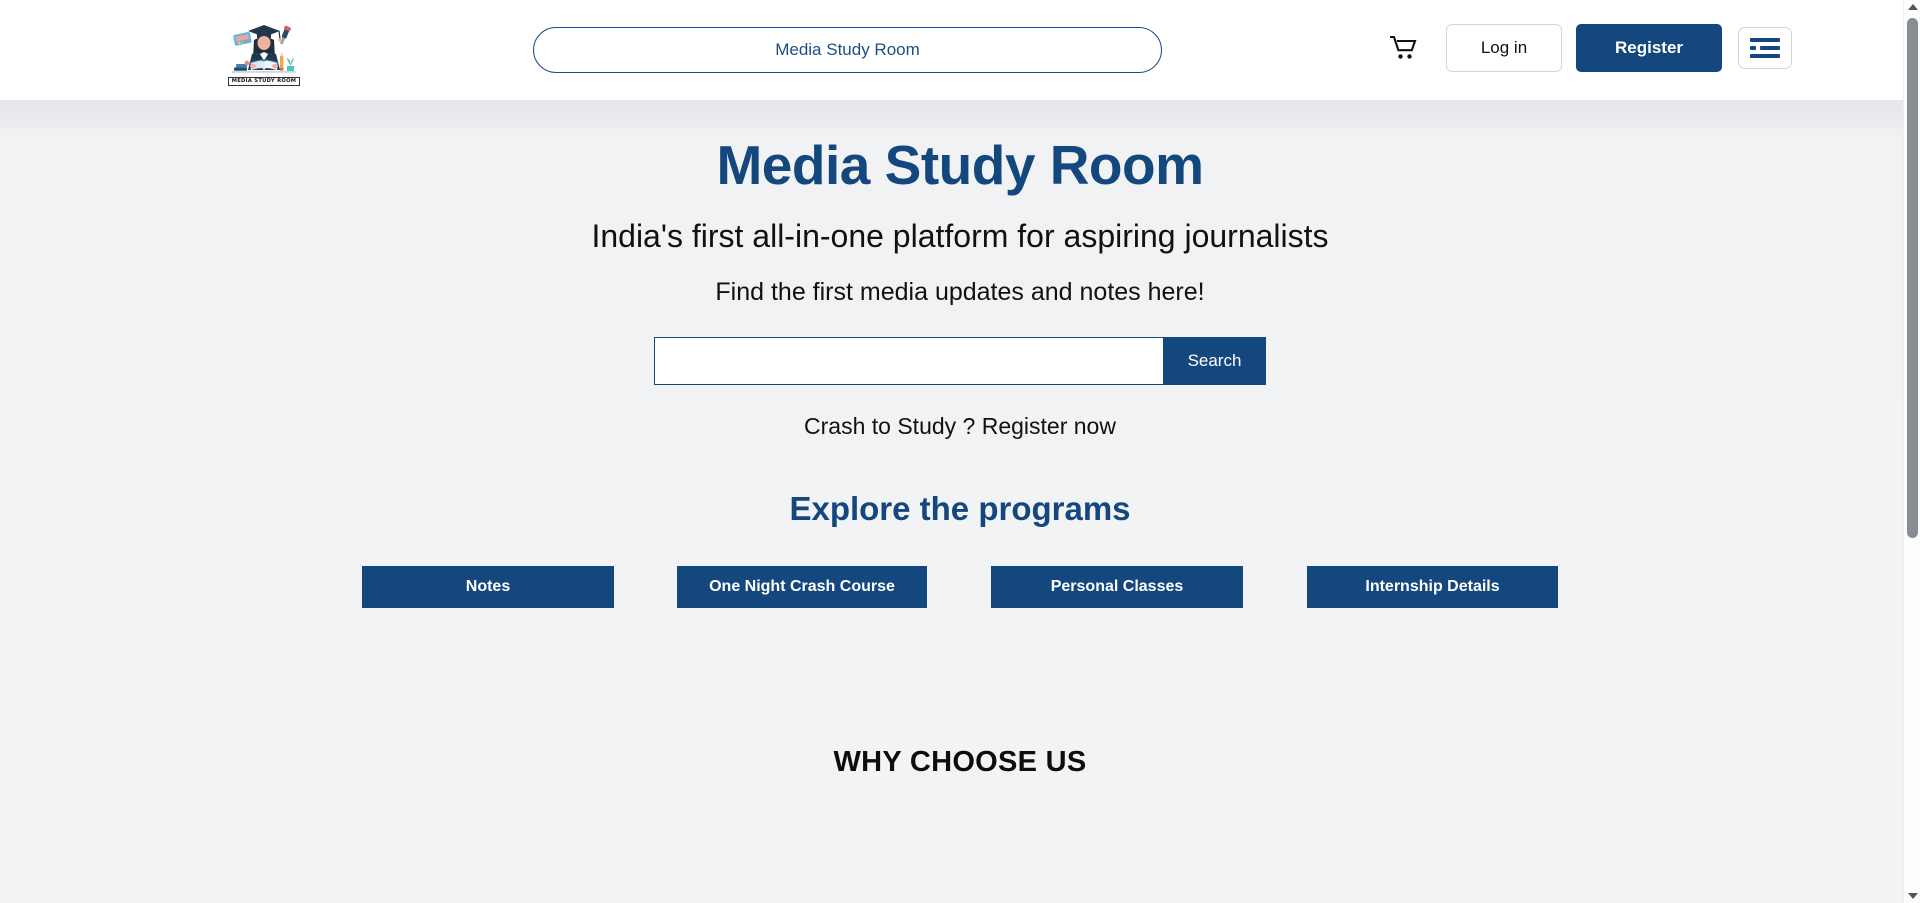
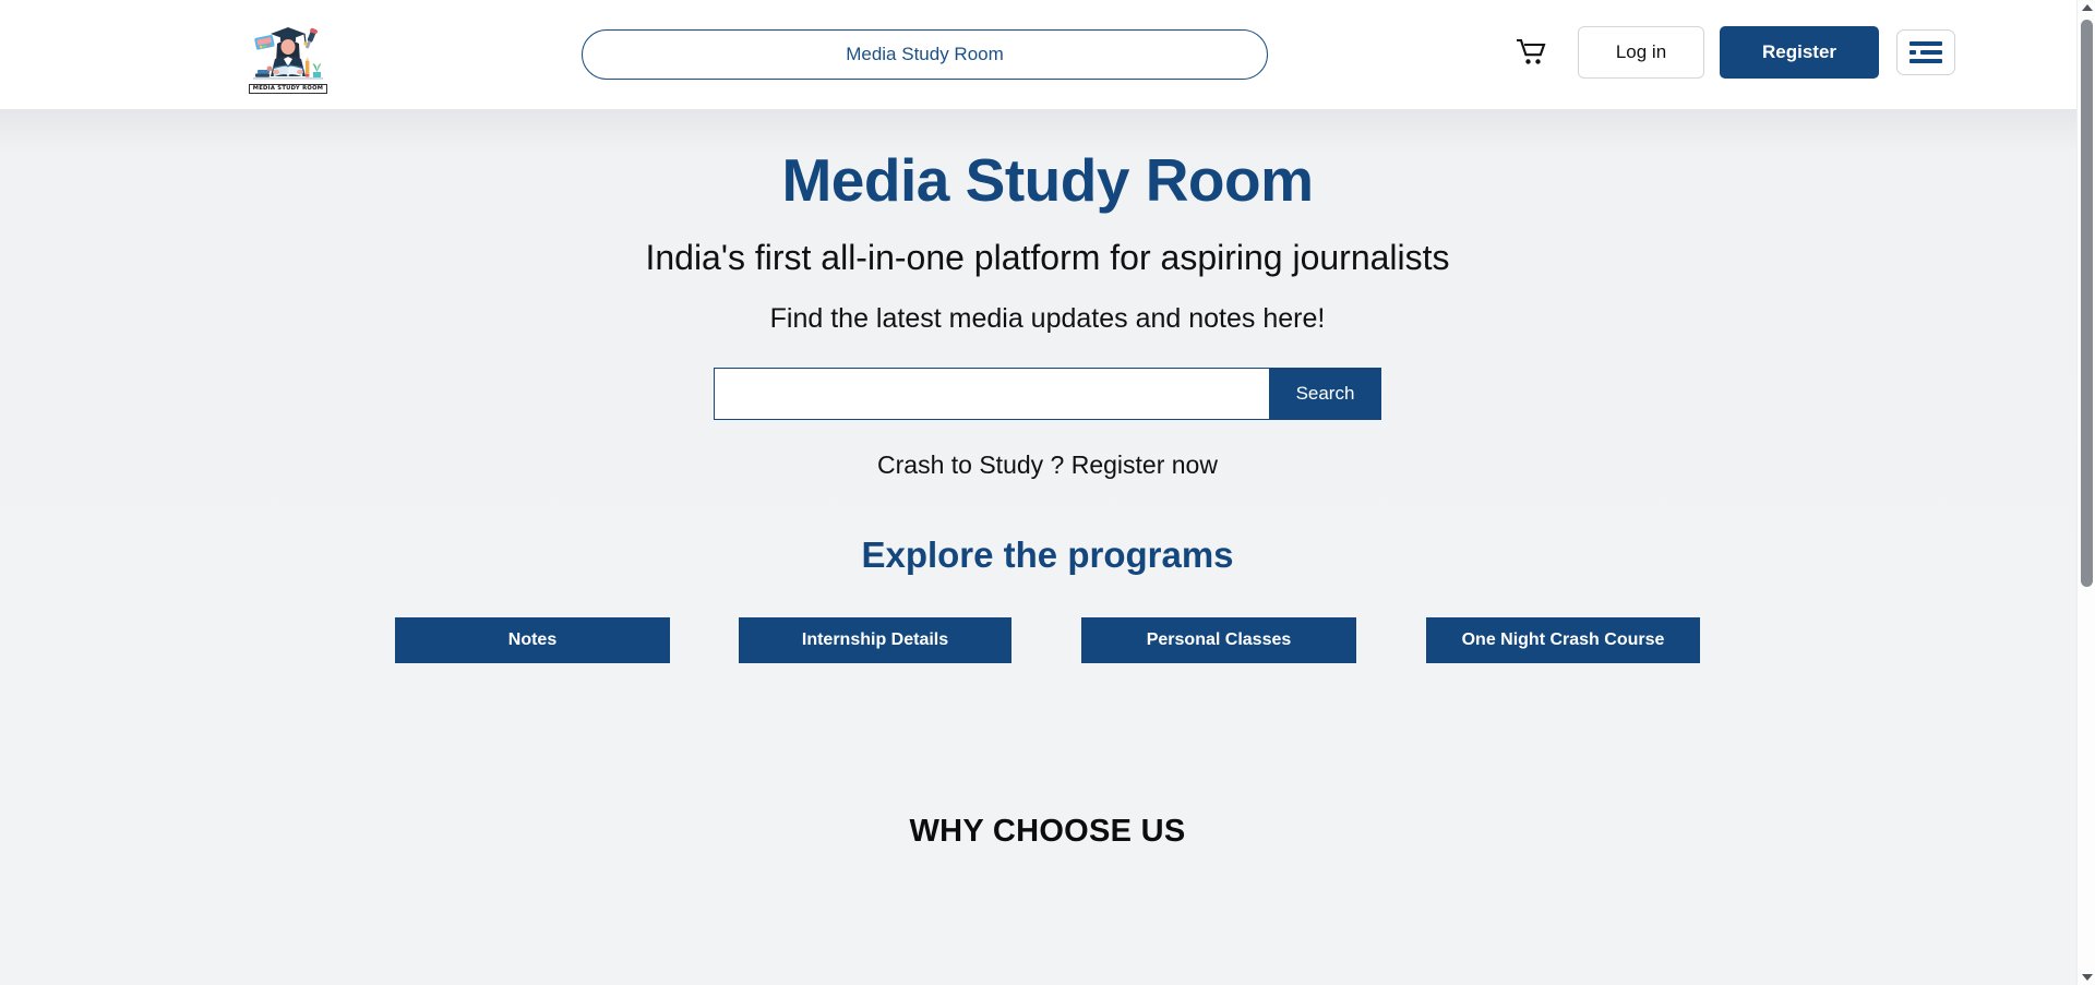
  Media Study Room
  Log in
  Register
  Media Study Room
  India's first all-in-one platform for aspiring journalists
- Find the first media updates and notes here!
+ Find the latest media updates and notes here!
  Search
  Crash to Study ? Register now
  Explore the programs
  Notes
- One Night Crash Course
+ Internship Details
  Personal Classes
- Internship Details
+ One Night Crash Course
  WHY CHOOSE US
